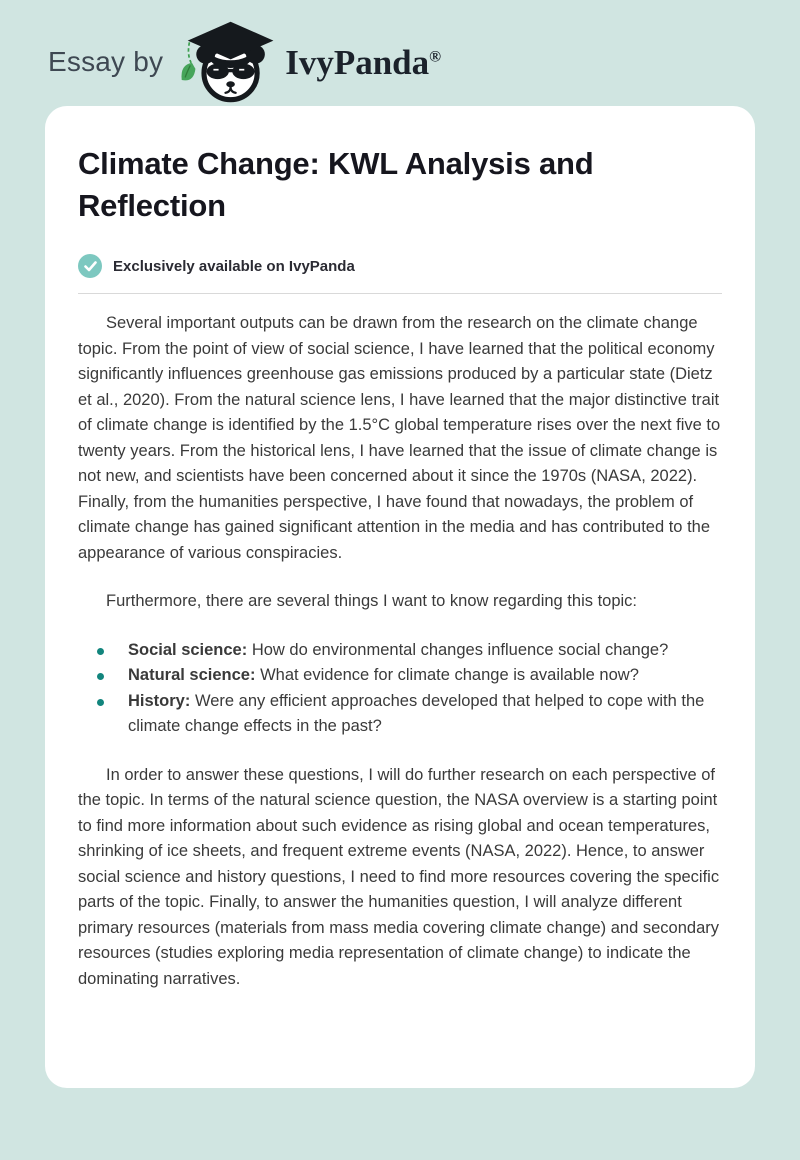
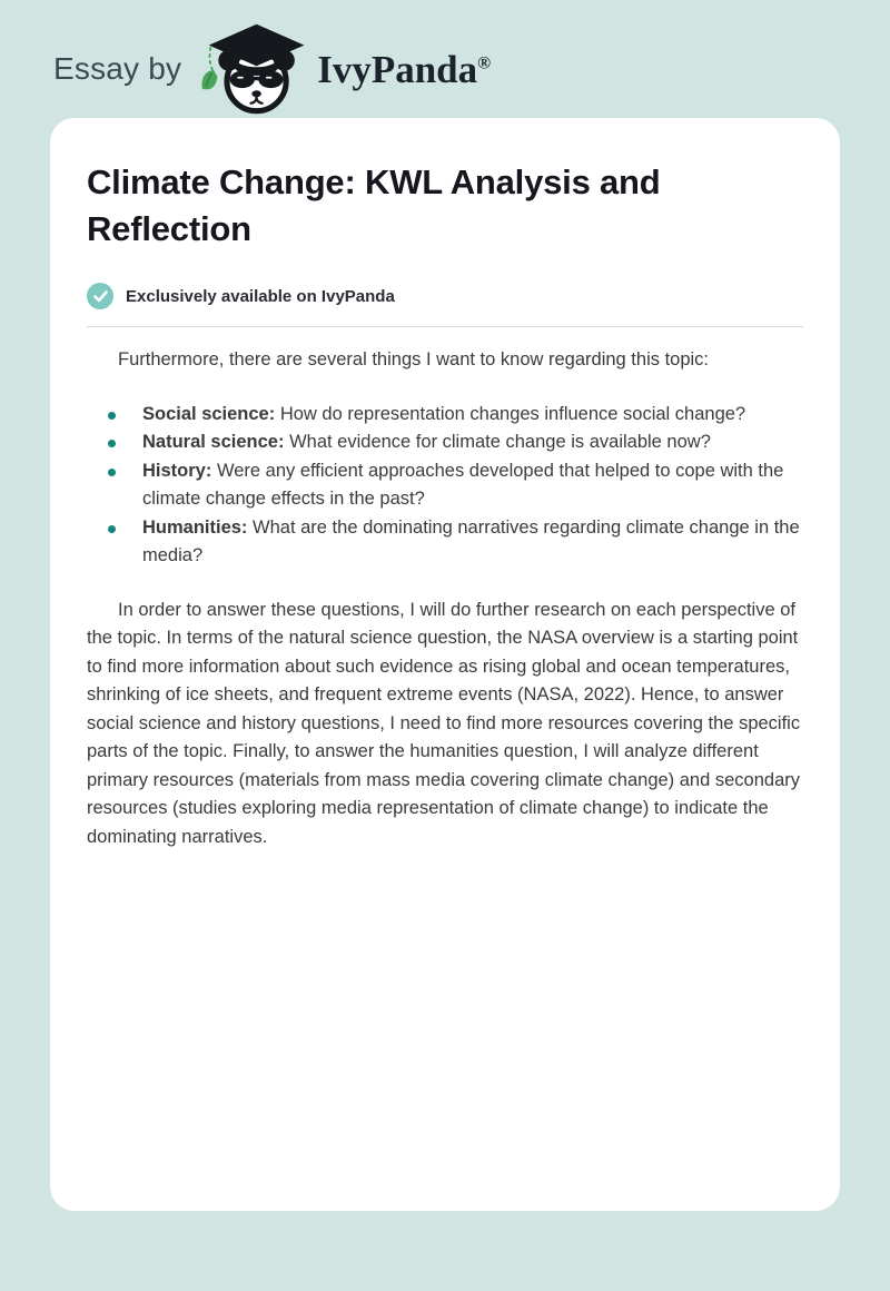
  Essay by
  IvyPanda®
  Climate Change: KWL Analysis and Reflection
  Exclusively available on IvyPanda
- Several important outputs can be drawn from the research on the climate change topic. From the point of view of social science, I have learned that the political economy significantly influences greenhouse gas emissions produced by a particular state (Dietz et al., 2020). From the natural science lens, I have learned that the major distinctive trait of climate change is identified by the 1.5°C global temperature rises over the next five to twenty years. From the historical lens, I have learned that the issue of climate change is not new, and scientists have been concerned about it since the 1970s (NASA, 2022). Finally, from the humanities perspective, I have found that nowadays, the problem of climate change has gained significant attention in the media and has contributed to the appearance of various conspiracies.
  Furthermore, there are several things I want to know regarding this topic:
- Social science: How do environmental changes influence social change?
+ Social science: How do representation changes influence social change?
  Natural science: What evidence for climate change is available now?
  History: Were any efficient approaches developed that helped to cope with the climate change effects in the past?
+ Humanities: What are the dominating narratives regarding climate change in the media?
  In order to answer these questions, I will do further research on each perspective of the topic. In terms of the natural science question, the NASA overview is a starting point to find more information about such evidence as rising global and ocean temperatures, shrinking of ice sheets, and frequent extreme events (NASA, 2022). Hence, to answer social science and history questions, I need to find more resources covering the specific parts of the topic. Finally, to answer the humanities question, I will analyze different primary resources (materials from mass media covering climate change) and secondary resources (studies exploring media representation of climate change) to indicate the dominating narratives.
